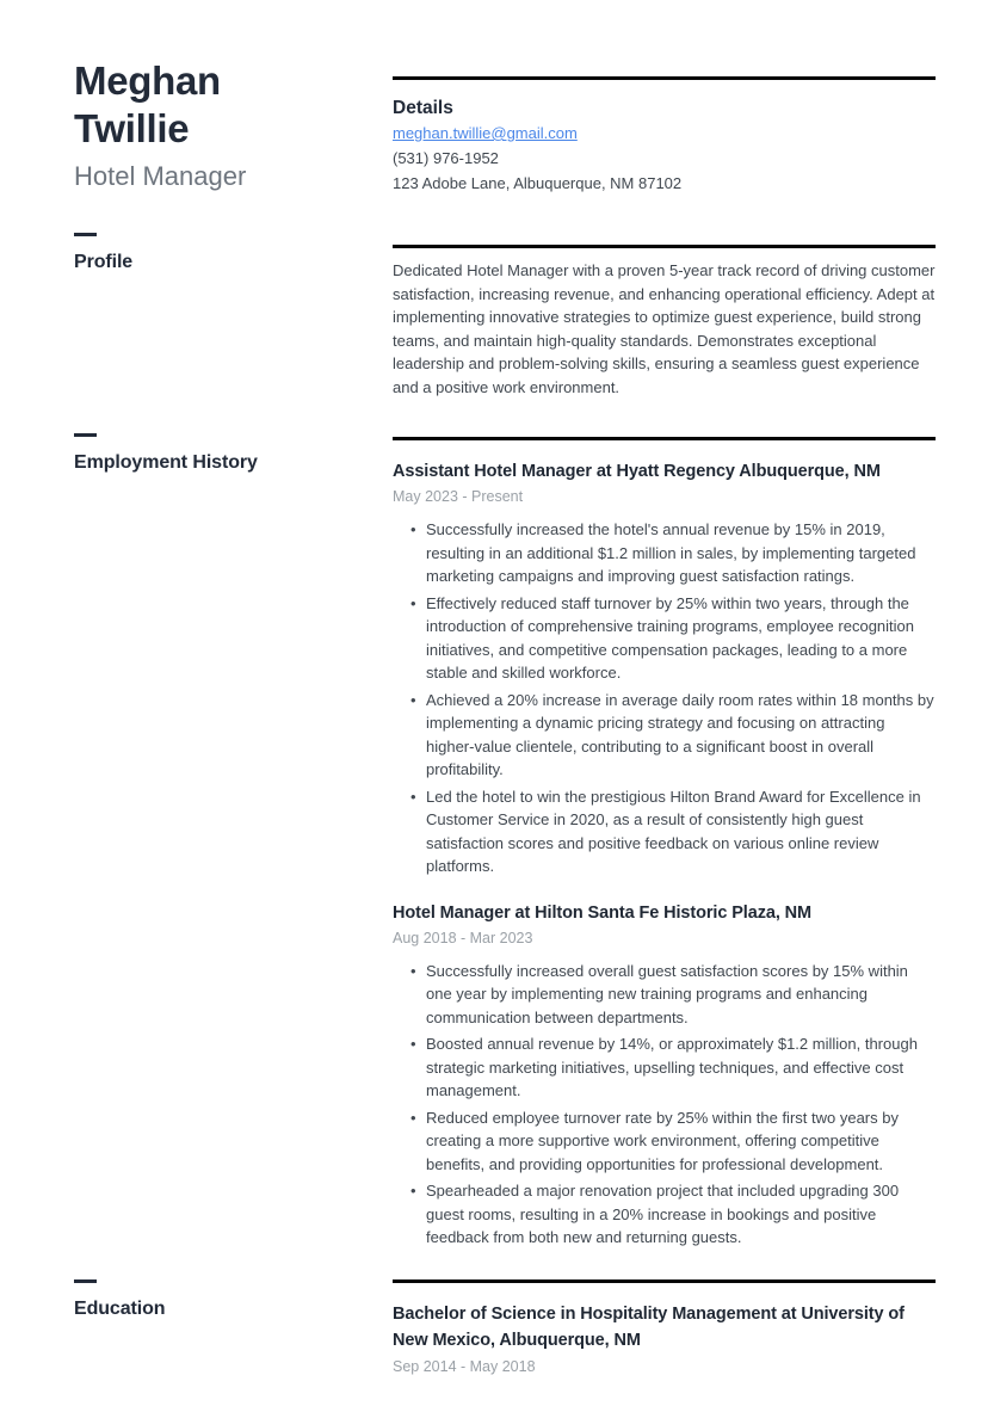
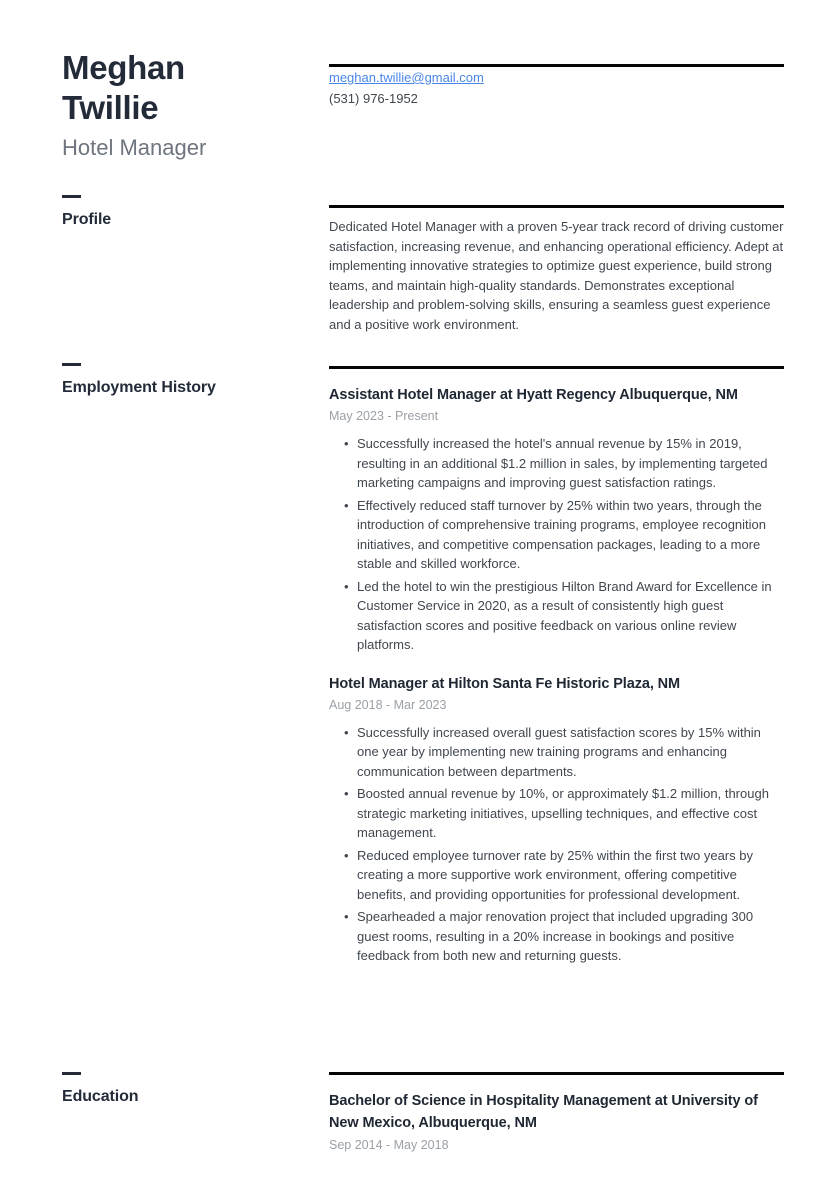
  Meghan Twillie
  Hotel Manager
  Profile
  Employment History
  Education
- Details
  meghan.twillie@gmail.com
  (531) 976-1952
- 123 Adobe Lane, Albuquerque, NM 87102
  Dedicated Hotel Manager with a proven 5-year track record of driving customer satisfaction, increasing revenue, and enhancing operational efficiency. Adept at implementing innovative strategies to optimize guest experience, build strong teams, and maintain high-quality standards. Demonstrates exceptional leadership and problem-solving skills, ensuring a seamless guest experience and a positive work environment.
  Assistant Hotel Manager at Hyatt Regency Albuquerque, NM
  May 2023 - Present
  Successfully increased the hotel's annual revenue by 15% in 2019, resulting in an additional $1.2 million in sales, by implementing targeted marketing campaigns and improving guest satisfaction ratings.
  Effectively reduced staff turnover by 25% within two years, through the introduction of comprehensive training programs, employee recognition initiatives, and competitive compensation packages, leading to a more stable and skilled workforce.
- Achieved a 20% increase in average daily room rates within 18 months by implementing a dynamic pricing strategy and focusing on attracting higher-value clientele, contributing to a significant boost in overall profitability.
  Led the hotel to win the prestigious Hilton Brand Award for Excellence in Customer Service in 2020, as a result of consistently high guest satisfaction scores and positive feedback on various online review platforms.
  Hotel Manager at Hilton Santa Fe Historic Plaza, NM
  Aug 2018 - Mar 2023
  Successfully increased overall guest satisfaction scores by 15% within one year by implementing new training programs and enhancing communication between departments.
- Boosted annual revenue by 14%, or approximately $1.2 million, through strategic marketing initiatives, upselling techniques, and effective cost management.
+ Boosted annual revenue by 10%, or approximately $1.2 million, through strategic marketing initiatives, upselling techniques, and effective cost management.
  Reduced employee turnover rate by 25% within the first two years by creating a more supportive work environment, offering competitive benefits, and providing opportunities for professional development.
  Spearheaded a major renovation project that included upgrading 300 guest rooms, resulting in a 20% increase in bookings and positive feedback from both new and returning guests.
  Bachelor of Science in Hospitality Management at University of New Mexico, Albuquerque, NM
  Sep 2014 - May 2018
